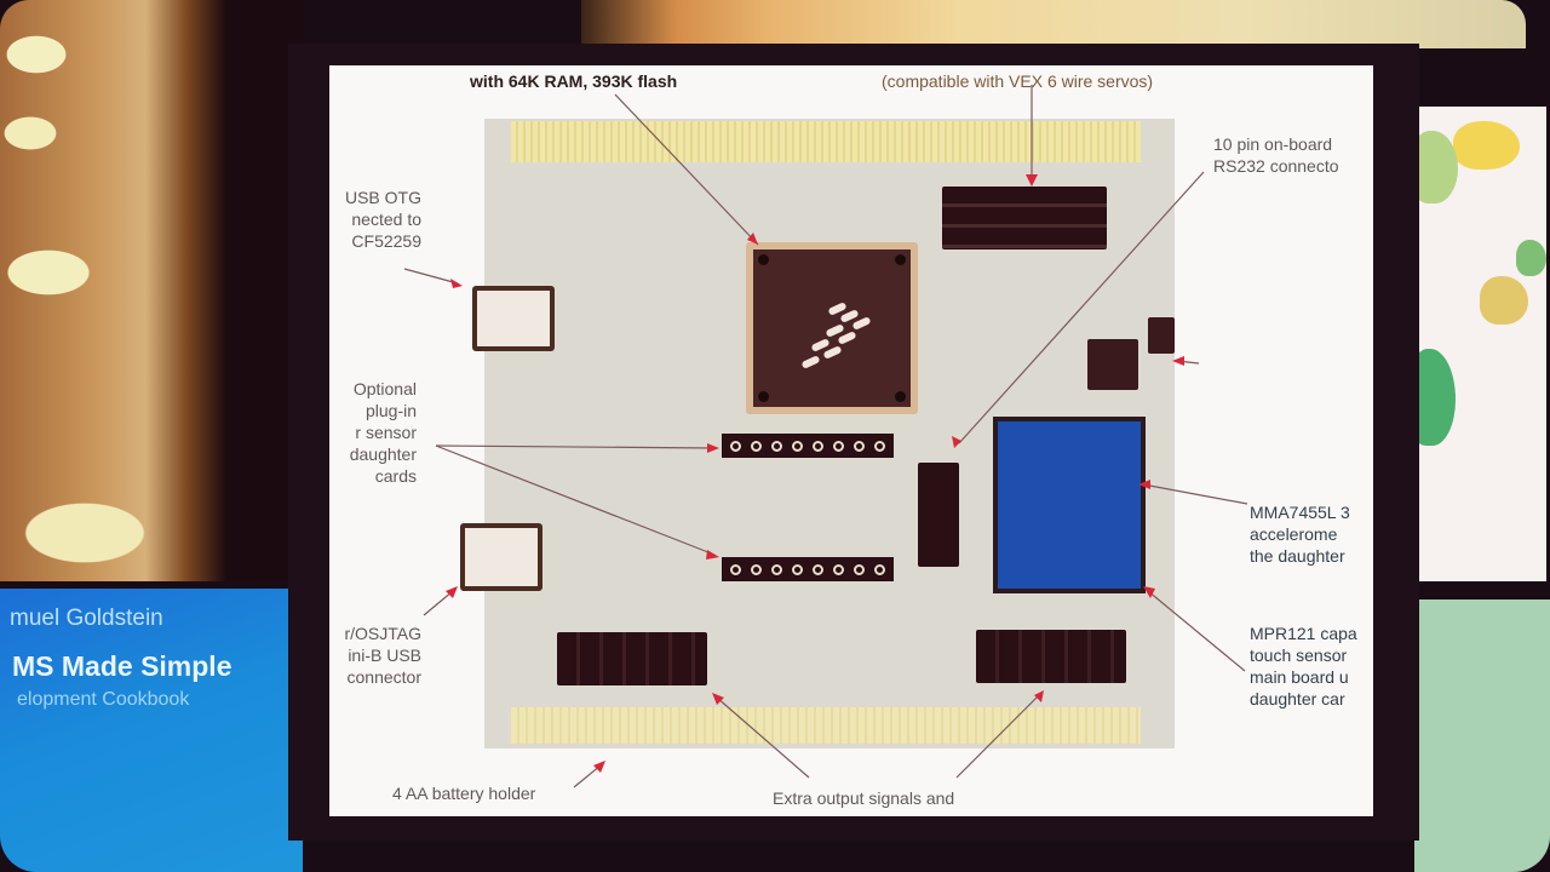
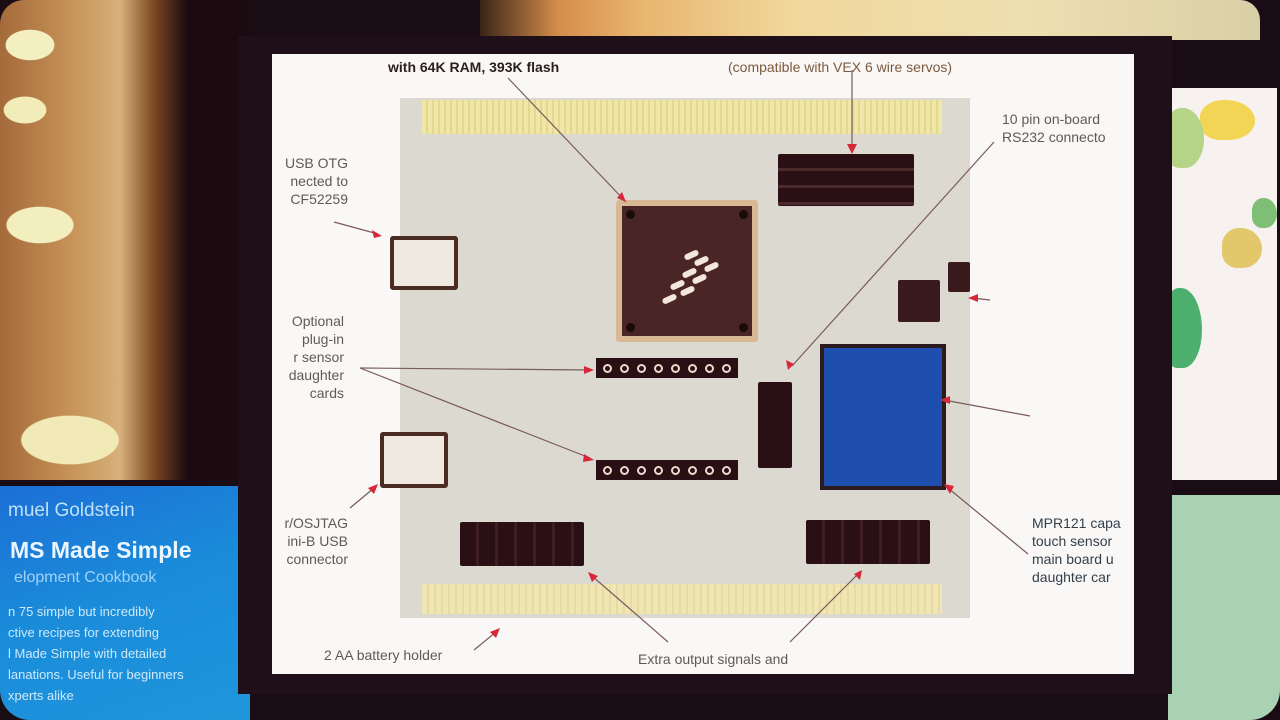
  muel Goldstein
  MS Made Simple
  elopment Cookbook
+ n 75 simple but incredibly
+ ctive recipes for extending
+ l Made Simple with detailed
+ lanations. Useful for beginners
+ xperts alike
  with 64K RAM, 393K flash
  (compatible with VEX 6 wire servos)
  10 pin on-board
  RS232 connecto
  USB OTG
  nected to
  CF52259
  Optional
  plug-in
  r sensor
  daughter
  cards
  r/OSJTAG
  ini-B USB
  connector
- MMA7455L 3
- accelerome
- the daughter
  MPR121 capa
  touch sensor
  main board u
  daughter car
- 4 AA battery holder
+ 2 AA battery holder
  Extra output signals and
